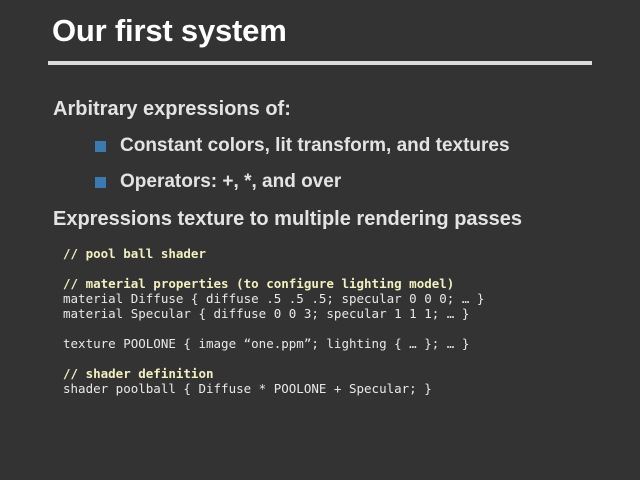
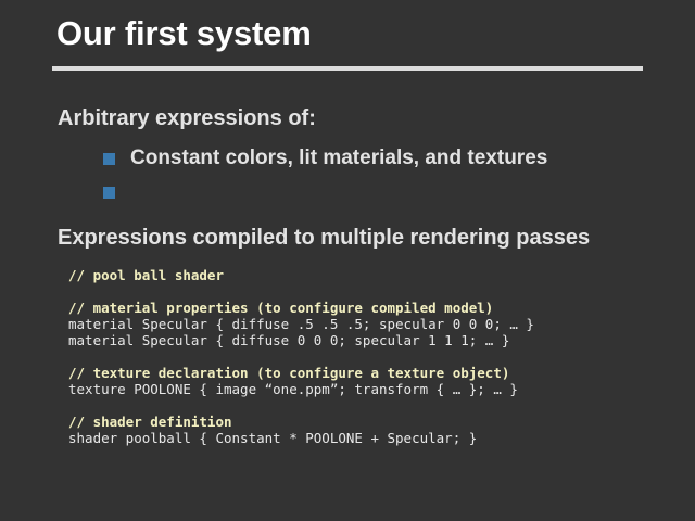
  Our first system
  Arbitrary expressions of:
- Constant colors, lit transform, and textures
+ Constant colors, lit materials, and textures
- Operators: +, *, and over
- Expressions texture to multiple rendering passes
+ Expressions compiled to multiple rendering passes
  // pool ball shader
- // material properties (to configure lighting model)
+ // material properties (to configure compiled model)
- material Diffuse { diffuse .5 .5 .5; specular 0 0 0; … }
+ material Specular { diffuse .5 .5 .5; specular 0 0 0; … }
- material Specular { diffuse 0 0 3; specular 1 1 1; … }
+ material Specular { diffuse 0 0 0; specular 1 1 1; … }
+ // texture declaration (to configure a texture object)
- texture POOLONE { image “one.ppm”; lighting { … }; … }
+ texture POOLONE { image “one.ppm”; transform { … }; … }
  // shader definition
- shader poolball { Diffuse * POOLONE + Specular; }
+ shader poolball { Constant * POOLONE + Specular; }
